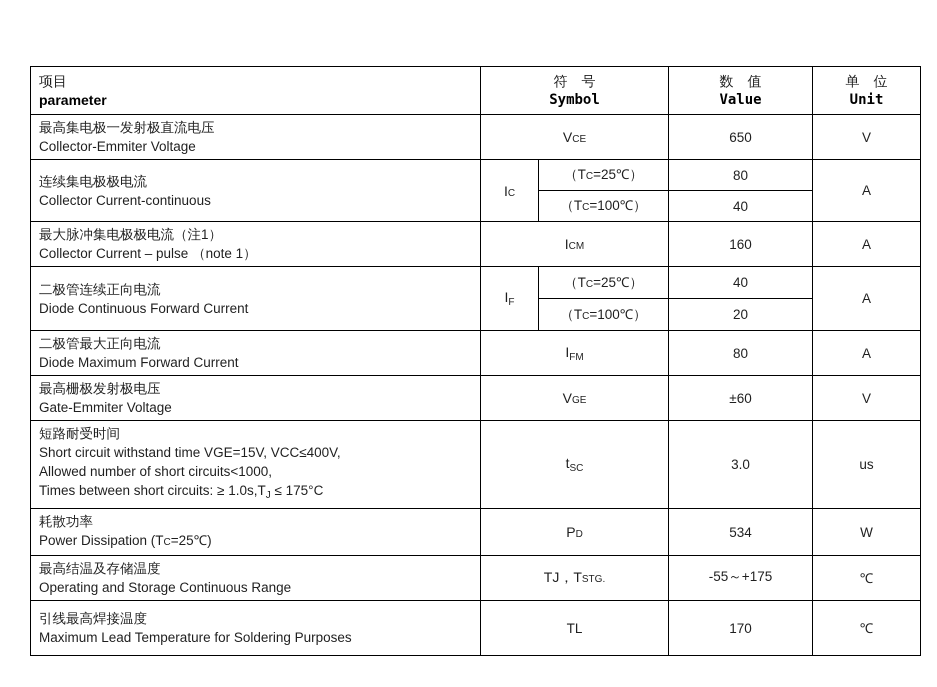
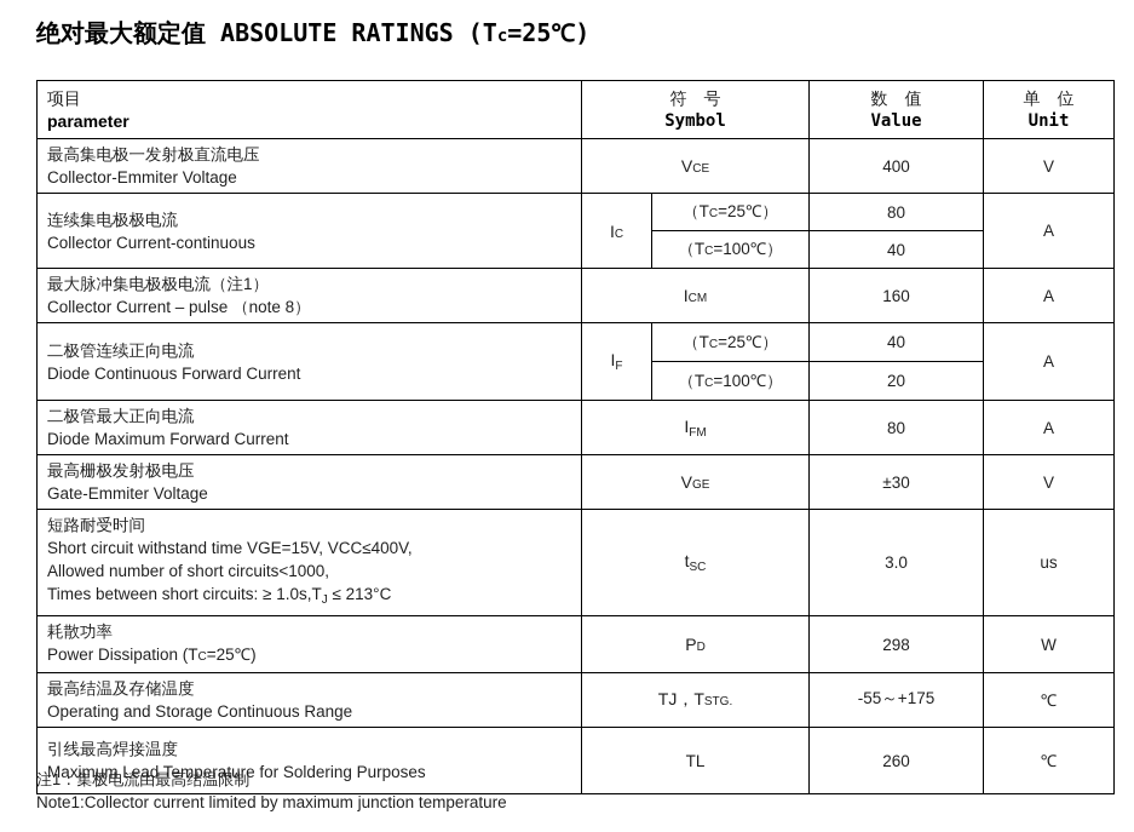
+ 绝对最大额定值 ABSOLUTE RATINGS (Tc=25℃)
  项目 parameter	符 号 Symbol	数 值 Value	单 位 Unit
- 最高集电极一发射极直流电压 Collector-Emmiter Voltage	VCE	650	V
+ 最高集电极一发射极直流电压 Collector-Emmiter Voltage	VCE	400	V
  连续集电极极电流 Collector Current-continuous	IC	（TC=25℃）	80	A
  （TC=100℃）	40
- 最大脉冲集电极极电流（注1） Collector Current – pulse （note 1）	ICM	160	A
+ 最大脉冲集电极极电流（注1） Collector Current – pulse （note 8）	ICM	160	A
  二极管连续正向电流 Diode Continuous Forward Current	IF	（TC=25℃）	40	A
  （TC=100℃）	20
  二极管最大正向电流 Diode Maximum Forward Current	IFM	80	A
- 最高栅极发射极电压 Gate-Emmiter Voltage	VGE	±60	V
+ 最高栅极发射极电压 Gate-Emmiter Voltage	VGE	±30	V
- 短路耐受时间 Short circuit withstand time VGE=15V, VCC≤400V, Allowed number of short circuits<1000, Times between short circuits: ≥ 1.0s,TJ ≤ 175°C	tSC	3.0	us
+ 短路耐受时间 Short circuit withstand time VGE=15V, VCC≤400V, Allowed number of short circuits<1000, Times between short circuits: ≥ 1.0s,TJ ≤ 213°C	tSC	3.0	us
- 耗散功率 Power Dissipation (TC=25℃)	PD	534	W
+ 耗散功率 Power Dissipation (TC=25℃)	PD	298	W
  最高结温及存储温度 Operating and Storage Continuous Range	TJ，TSTG.	-55～+175	℃
- 引线最高焊接温度 Maximum Lead Temperature for Soldering Purposes	TL	170	℃
+ 引线最高焊接温度 Maximum Lead Temperature for Soldering Purposes	TL	260	℃
+ 注1：集极电流由最高结温限制
+ Note1:Collector current limited by maximum junction temperature
